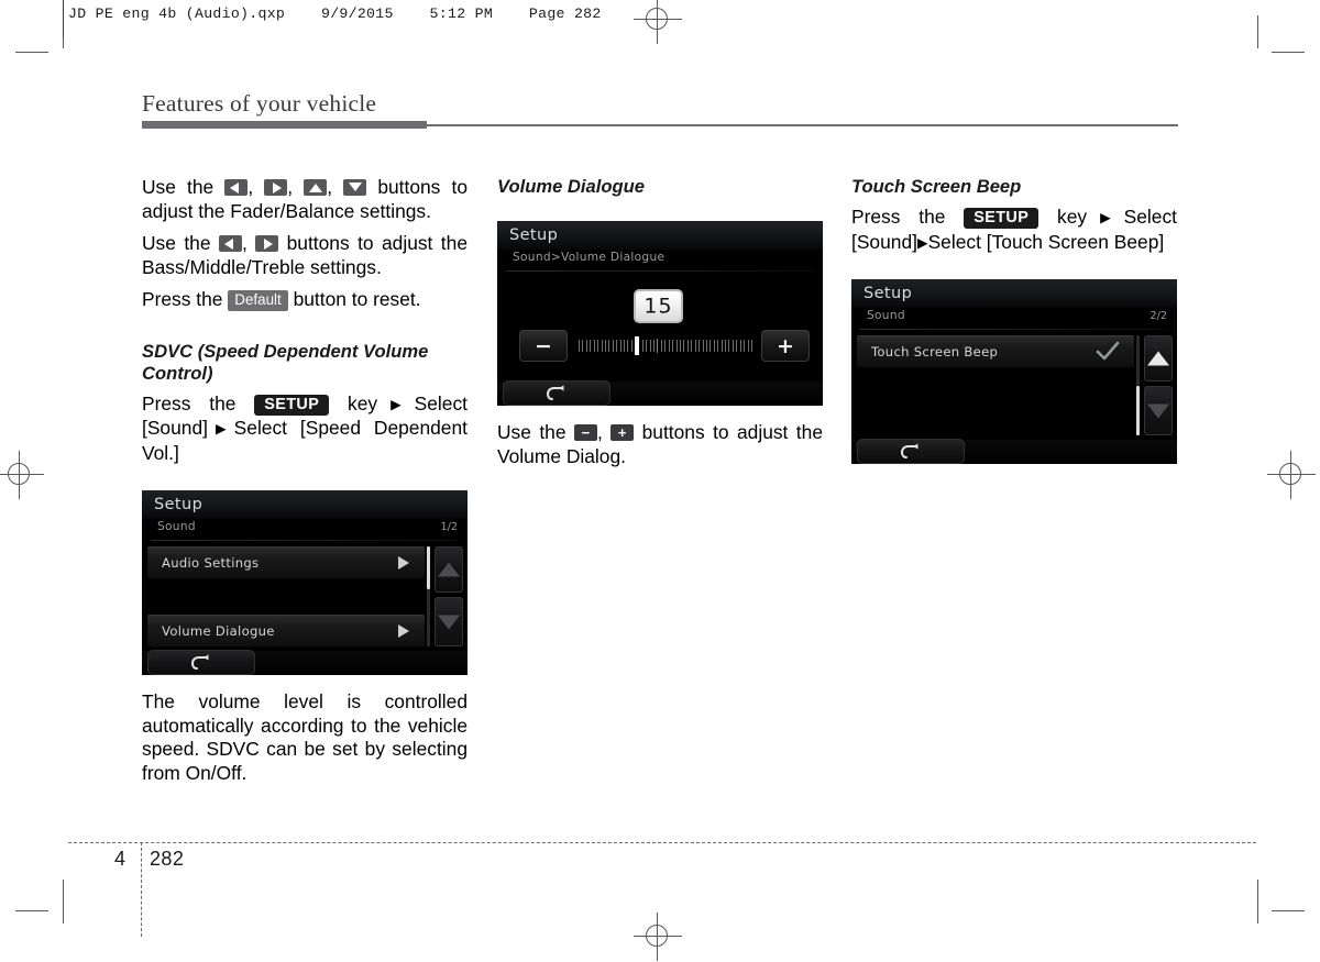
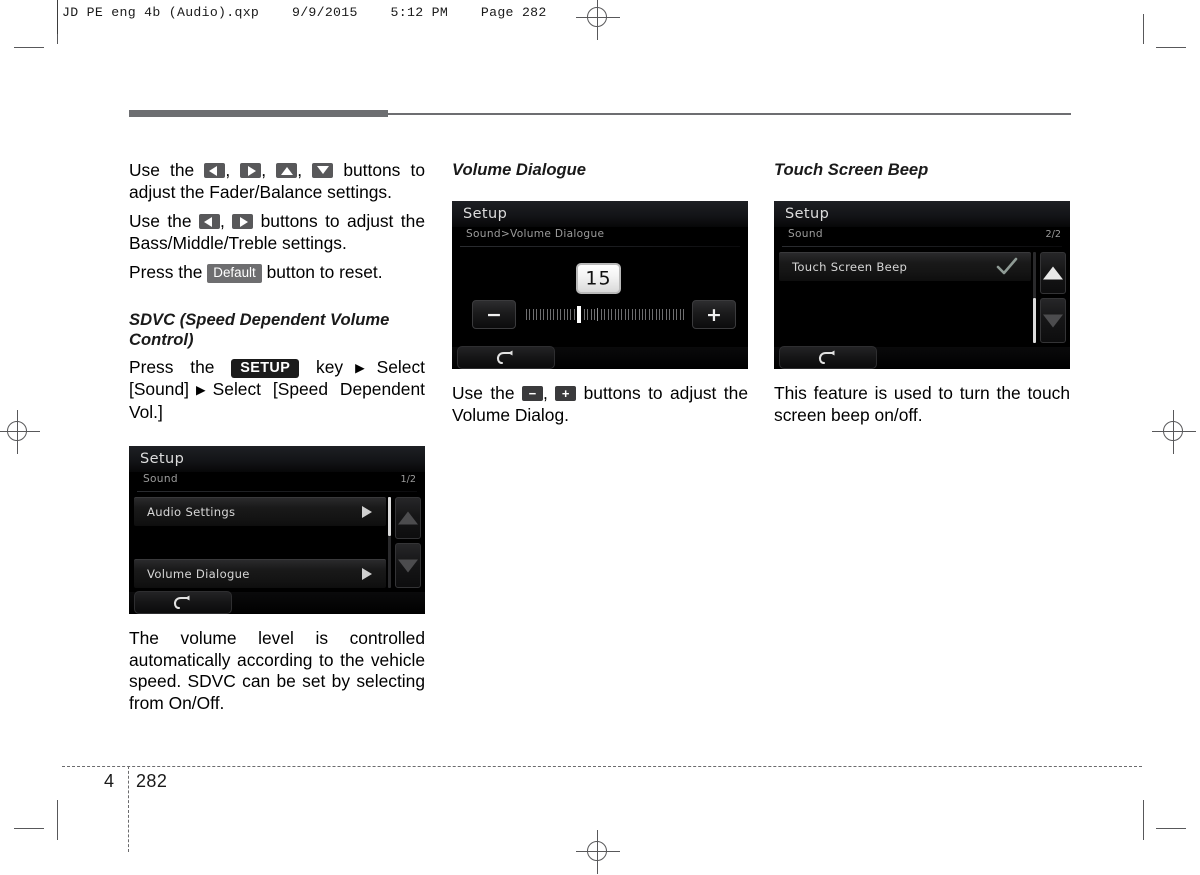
  JD PE eng 4b (Audio).qxp 9/9/2015 5:12 PM Page 282
- Features of your vehicle
  Use the , , , buttons to adjust the Fader/Balance settings.
  Use the , buttons to adjust the Bass/Middle/Treble settings.
  Press the Default button to reset.
  SDVC (Speed Dependent Volume Control)
  Press the SETUP key▶Select [Sound]▶Select [Speed Dependent Vol.]
  Setup
  Sound
  1/2
  Audio Settings
  Volume Dialogue
  The volume level is controlled automatically according to the vehicle speed. SDVC can be set by selecting from On/Off.
  Volume Dialogue
  Setup
  Sound>Volume Dialogue
  15
  −
  +
  Use the
  −
  ,
  +
  buttons to adjust the Volume Dialog.
  Touch Screen Beep
- Press the SETUP key▶Select [Sound]▶Select [Touch Screen Beep]
  Setup
  Sound
  2/2
  Touch Screen Beep
+ This feature is used to turn the touch screen beep on/off.
  4
  282
